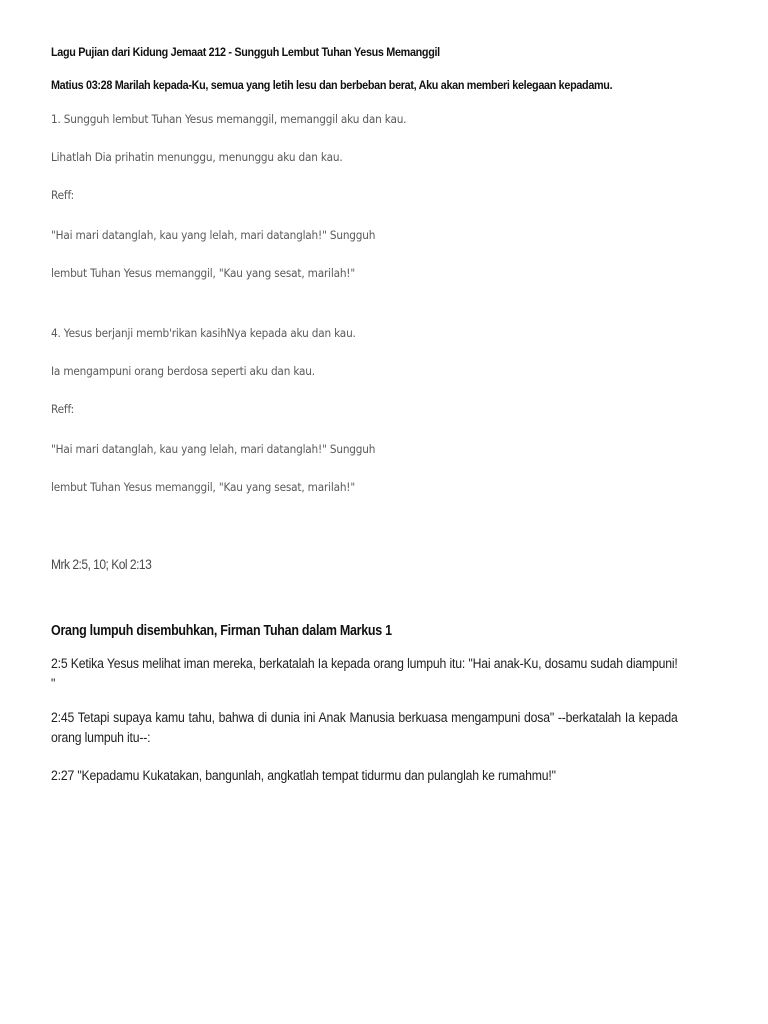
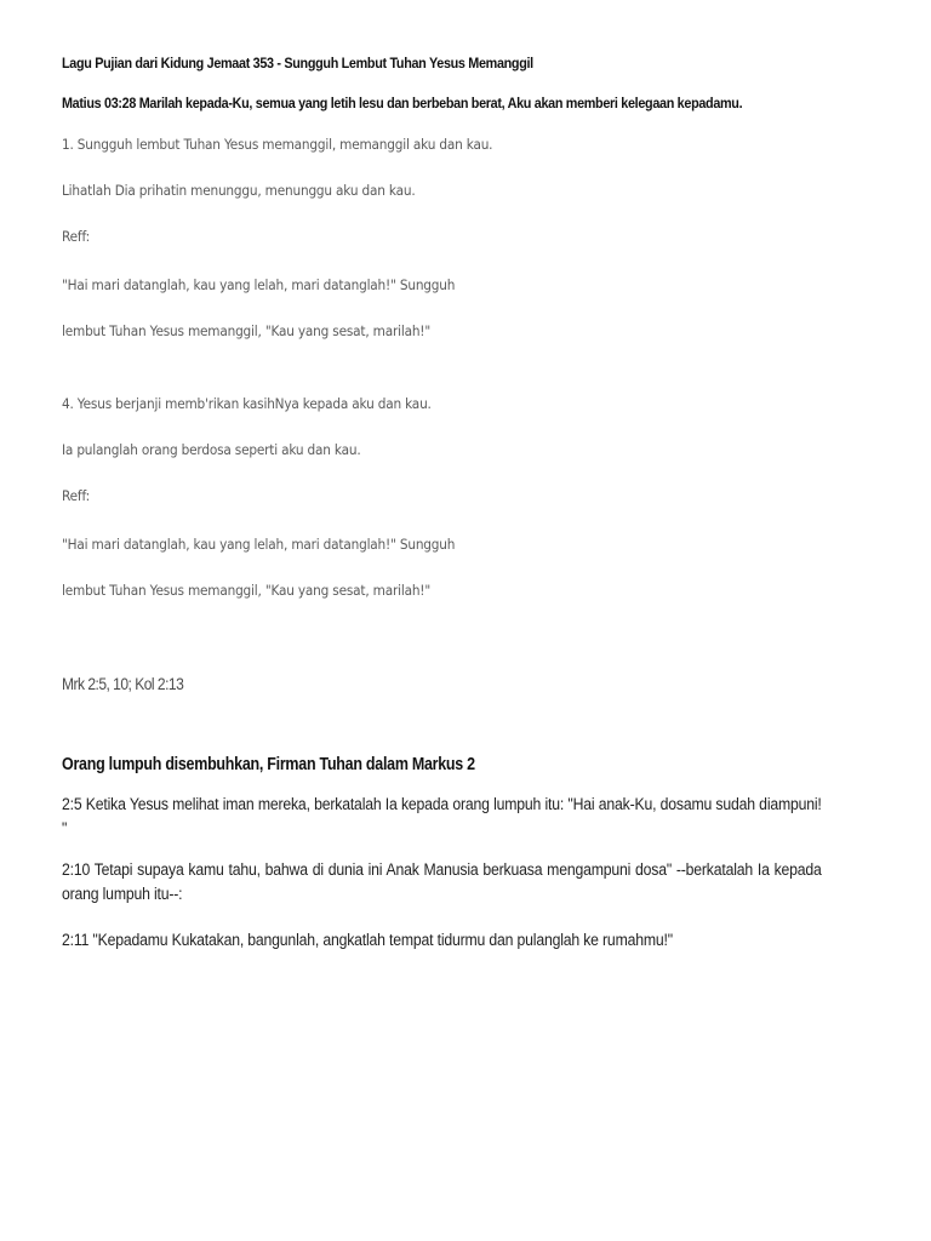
- Lagu Pujian dari Kidung Jemaat 212 - Sungguh Lembut Tuhan Yesus Memanggil
+ Lagu Pujian dari Kidung Jemaat 353 - Sungguh Lembut Tuhan Yesus Memanggil
  Matius 03:28 Marilah kepada-Ku, semua yang letih lesu dan berbeban berat, Aku akan memberi kelegaan kepadamu.
  1. Sungguh lembut Tuhan Yesus memanggil, memanggil aku dan kau.
  Lihatlah Dia prihatin menunggu, menunggu aku dan kau.
  Reff:
  "Hai mari datanglah, kau yang lelah, mari datanglah!" Sungguh
  lembut Tuhan Yesus memanggil, "Kau yang sesat, marilah!"
  4. Yesus berjanji memb'rikan kasihNya kepada aku dan kau.
- Ia mengampuni orang berdosa seperti aku dan kau.
+ Ia pulanglah orang berdosa seperti aku dan kau.
  Reff:
  "Hai mari datanglah, kau yang lelah, mari datanglah!" Sungguh
  lembut Tuhan Yesus memanggil, "Kau yang sesat, marilah!"
  Mrk 2:5, 10; Kol 2:13
- Orang lumpuh disembuhkan, Firman Tuhan dalam Markus 1
+ Orang lumpuh disembuhkan, Firman Tuhan dalam Markus 2
  2:5 Ketika Yesus melihat iman mereka, berkatalah Ia kepada orang lumpuh itu: "Hai anak-Ku, dosamu sudah diampuni! "
- 2:45 Tetapi supaya kamu tahu, bahwa di dunia ini Anak Manusia berkuasa mengampuni dosa" --berkatalah Ia kepada orang lumpuh itu--:
+ 2:10 Tetapi supaya kamu tahu, bahwa di dunia ini Anak Manusia berkuasa mengampuni dosa" --berkatalah Ia kepada orang lumpuh itu--:
- 2:27 "Kepadamu Kukatakan, bangunlah, angkatlah tempat tidurmu dan pulanglah ke rumahmu!"
+ 2:11 "Kepadamu Kukatakan, bangunlah, angkatlah tempat tidurmu dan pulanglah ke rumahmu!"
